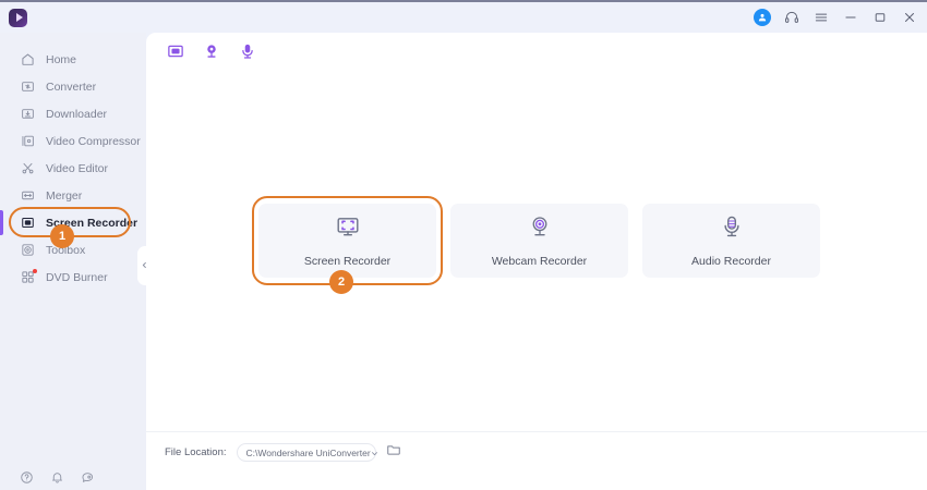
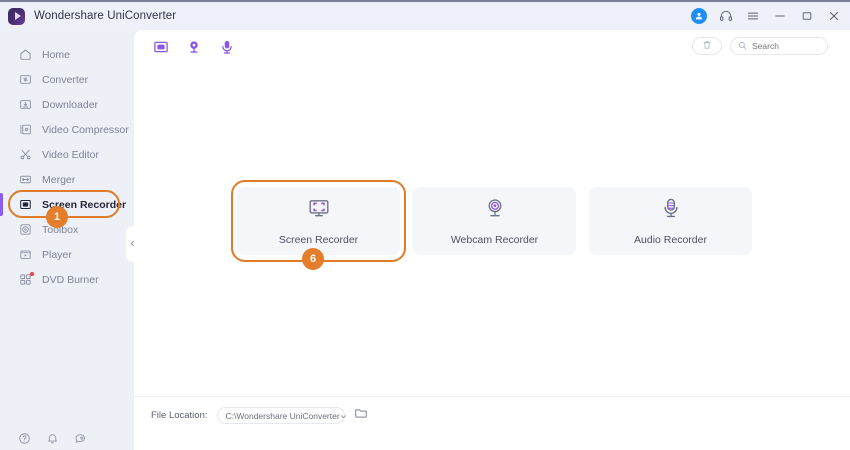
+ Wondershare UniConverter
  Home
  Converter
  Downloader
  Video Compressor
  Video Editor
  Merger
  Screen Recorder
  Toolbox
+ Player
  DVD Burner
  1
+ Search
  Screen Recorder
  Webcam Recorder
  Audio Recorder
- 2
+ 6
  File Location:
  C:\Wondershare UniConverter
